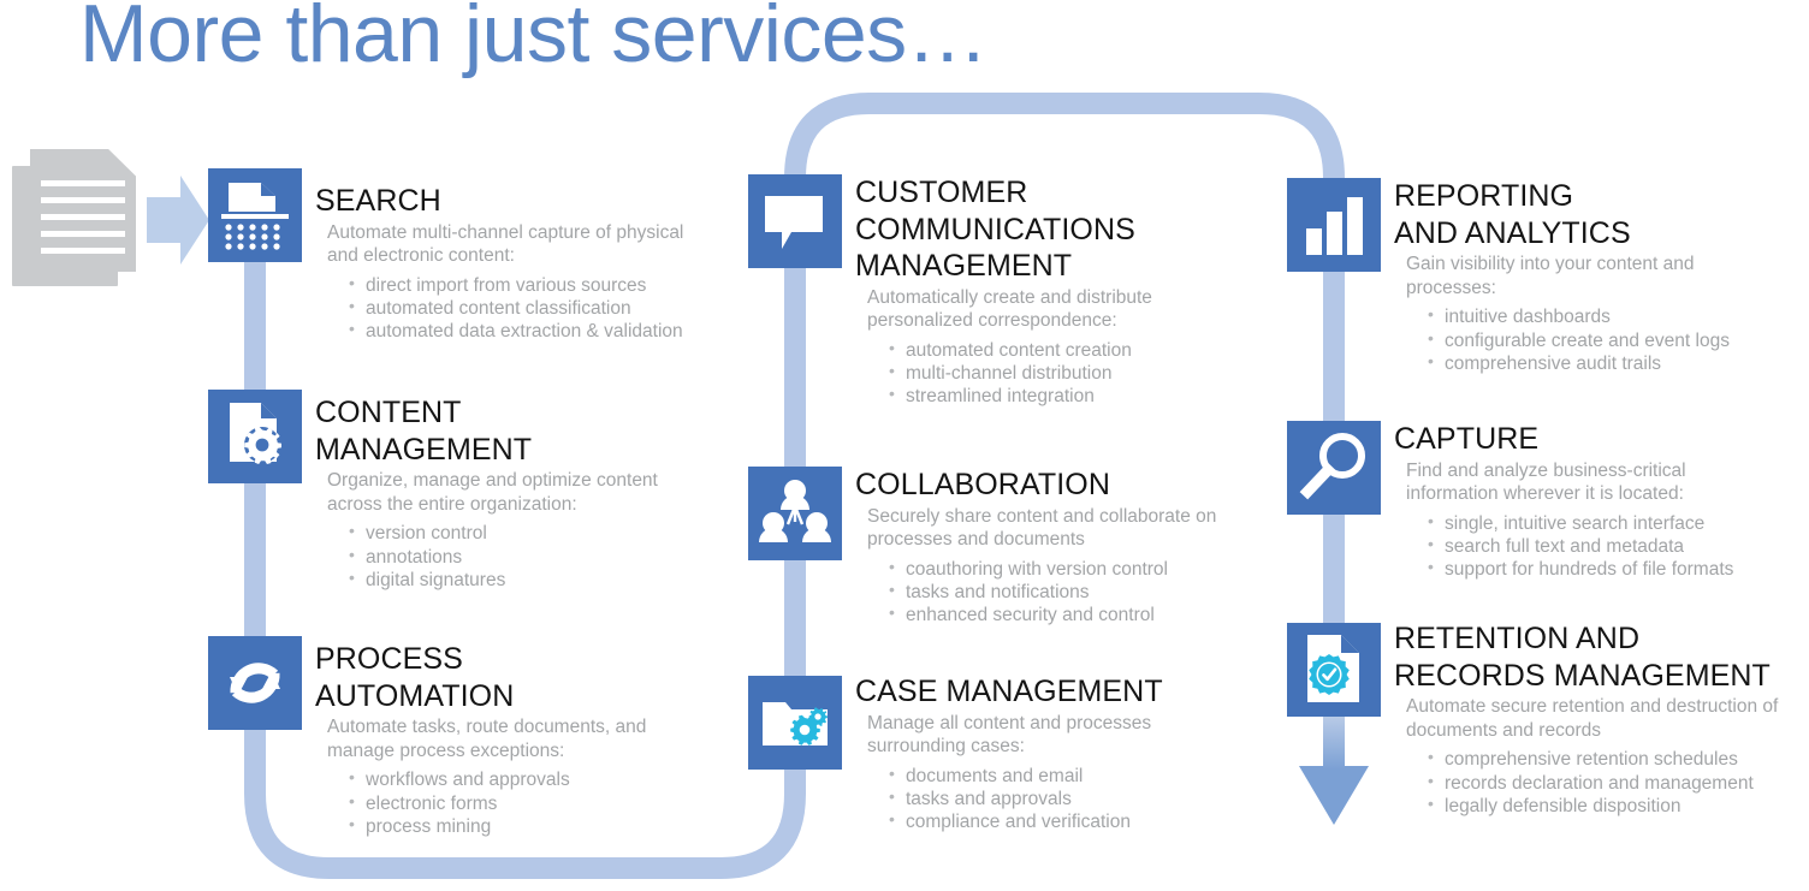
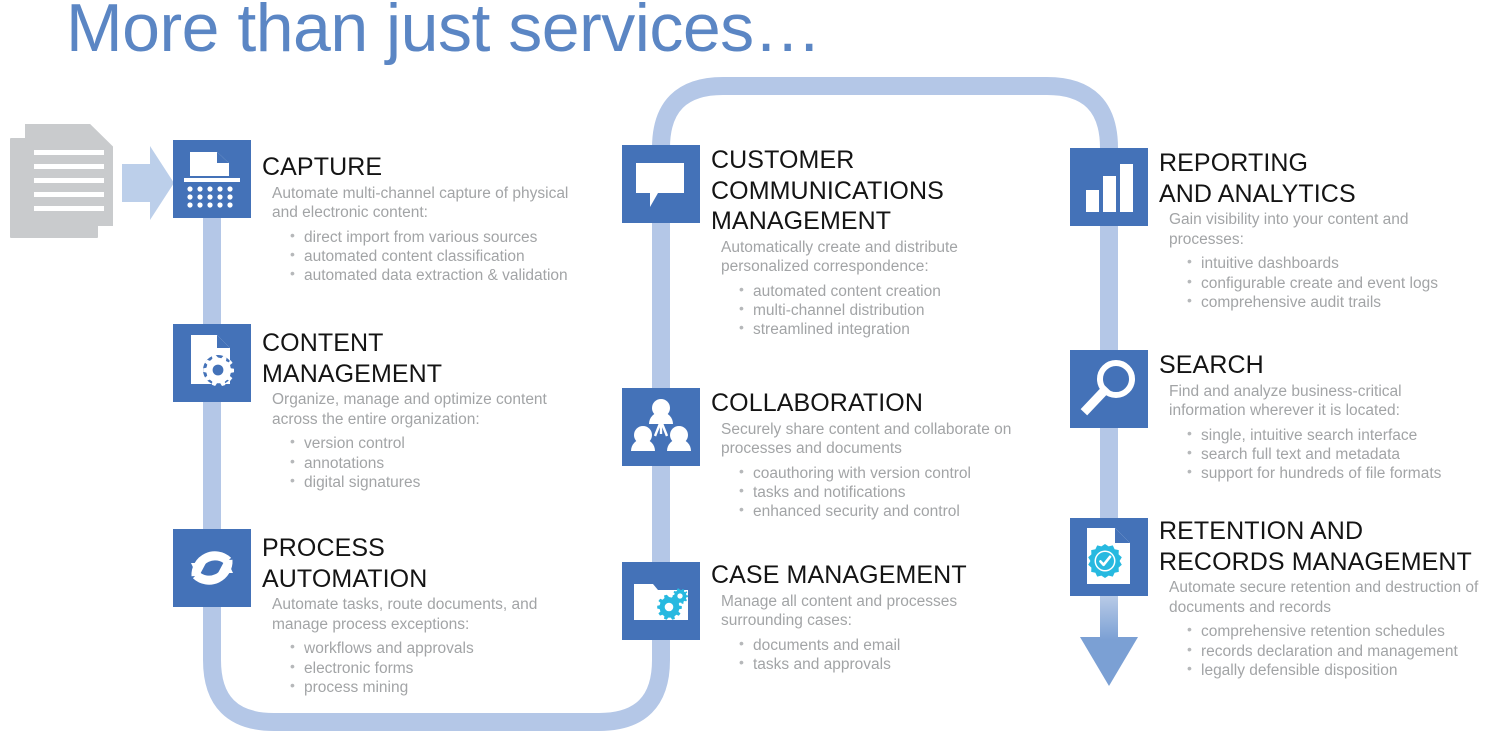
  More than just services…
- SEARCH
+ CAPTURE
  Automate multi-channel capture of physical
  and electronic content:
  direct import from various sources
  automated content classification
  automated data extraction & validation
  CONTENT
  MANAGEMENT
  Organize, manage and optimize content
  across the entire organization:
  version control
  annotations
  digital signatures
  PROCESS
  AUTOMATION
  Automate tasks, route documents, and
  manage process exceptions:
  workflows and approvals
  electronic forms
  process mining
  CUSTOMER
  COMMUNICATIONS
  MANAGEMENT
  Automatically create and distribute
  personalized correspondence:
  automated content creation
  multi-channel distribution
  streamlined integration
  COLLABORATION
  Securely share content and collaborate on
  processes and documents
  coauthoring with version control
  tasks and notifications
  enhanced security and control
  CASE MANAGEMENT
  Manage all content and processes
  surrounding cases:
  documents and email
  tasks and approvals
- compliance and verification
  REPORTING
  AND ANALYTICS
  Gain visibility into your content and
  processes:
  intuitive dashboards
  configurable create and event logs
  comprehensive audit trails
- CAPTURE
+ SEARCH
  Find and analyze business-critical
  information wherever it is located:
  single, intuitive search interface
  search full text and metadata
  support for hundreds of file formats
  RETENTION AND
  RECORDS MANAGEMENT
  Automate secure retention and destruction of
  documents and records
  comprehensive retention schedules
  records declaration and management
  legally defensible disposition
